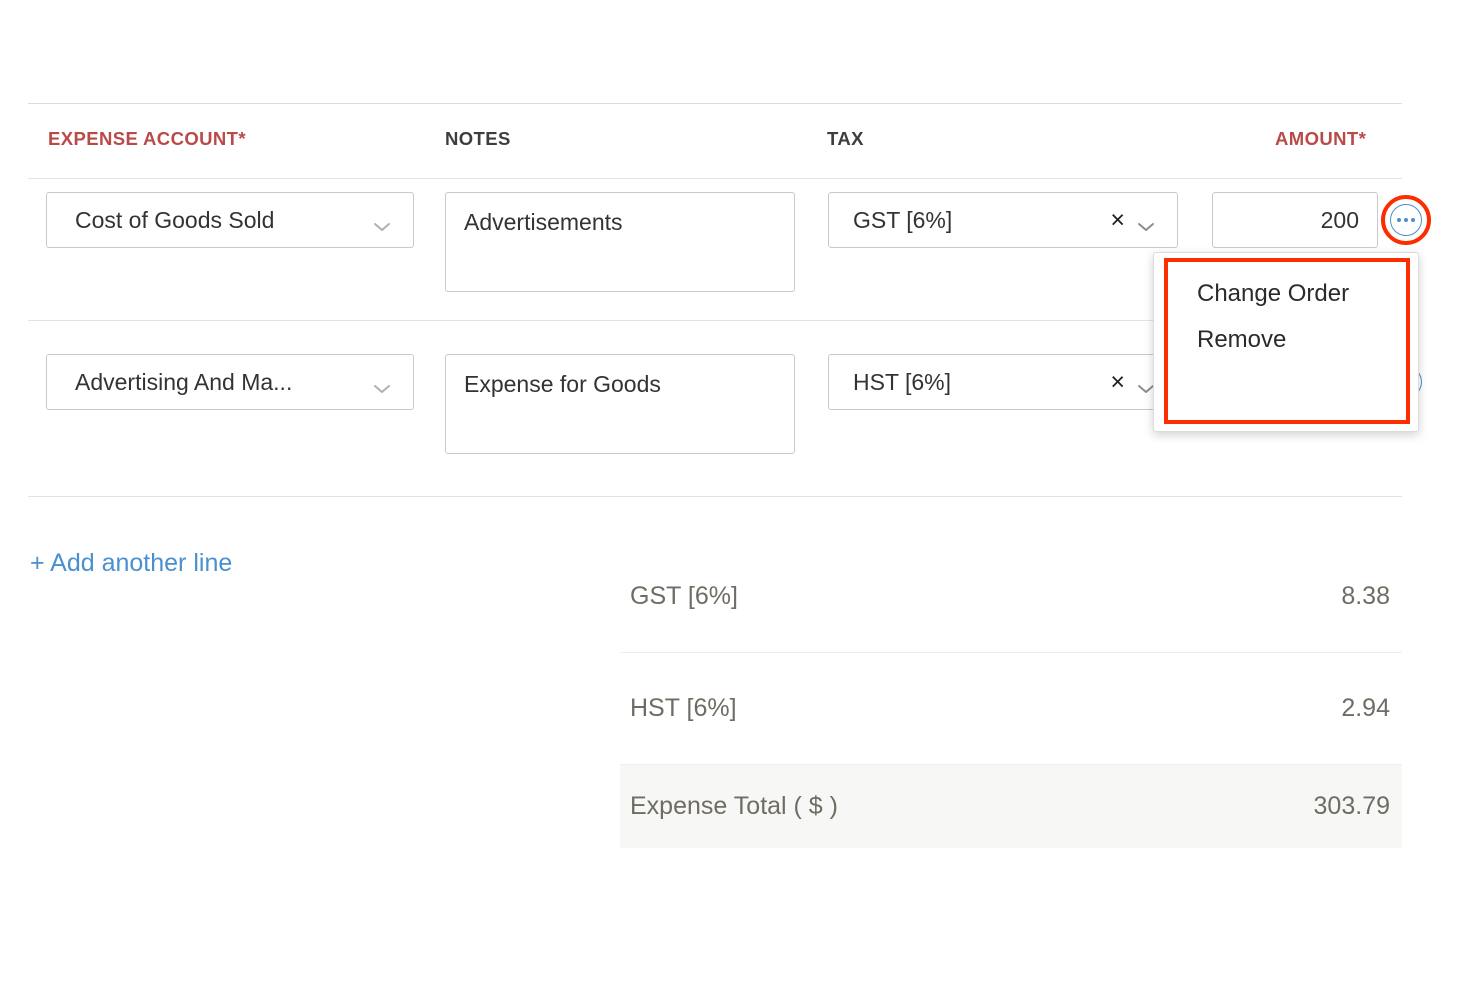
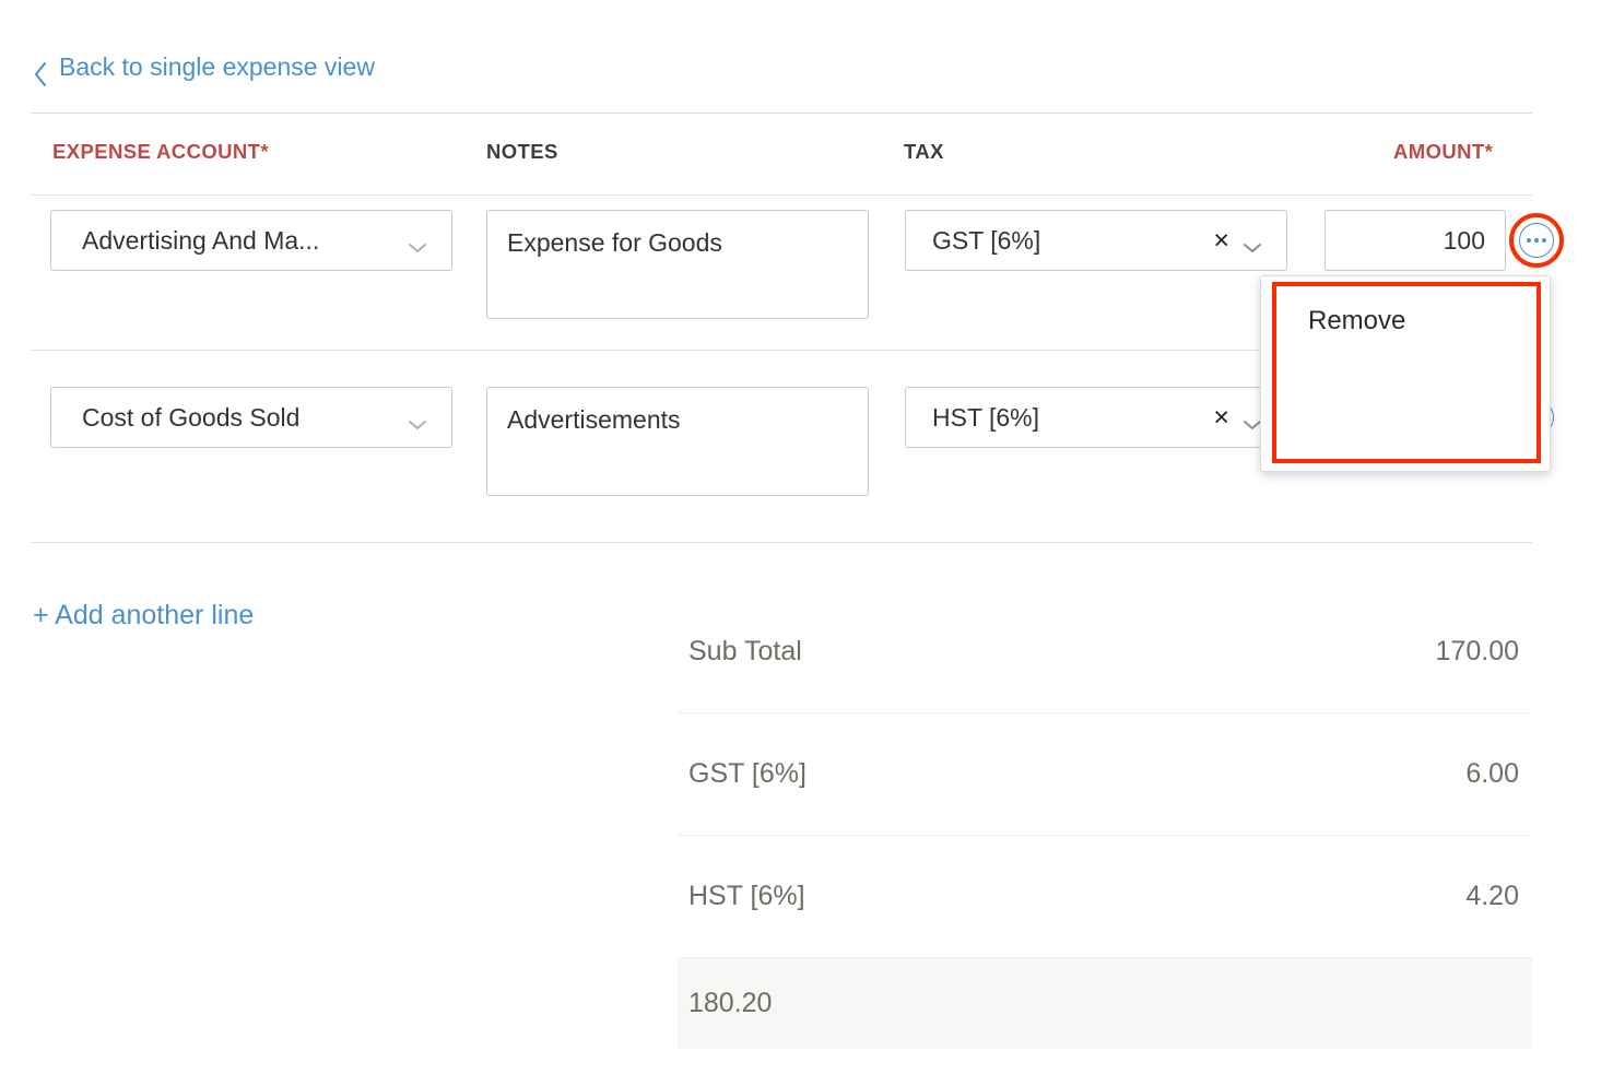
+ Back to single expense view
  EXPENSE ACCOUNT*
  NOTES
  TAX
  AMOUNT*
- Cost of Goods Sold
+ Advertising And Ma...
- Advertisements
+ Expense for Goods
  GST [6%]
  ×
- 200
+ 100
- Advertising And Ma...
+ Cost of Goods Sold
- Expense for Goods
+ Advertisements
  HST [6%]
  ×
- Change Order
  Remove
  + Add another line
+ Sub Total
+ 170.00
  GST [6%]
- 8.38
+ 6.00
  HST [6%]
- 2.94
+ 4.20
- Expense Total ( $ )
- 303.79
+ 180.20
